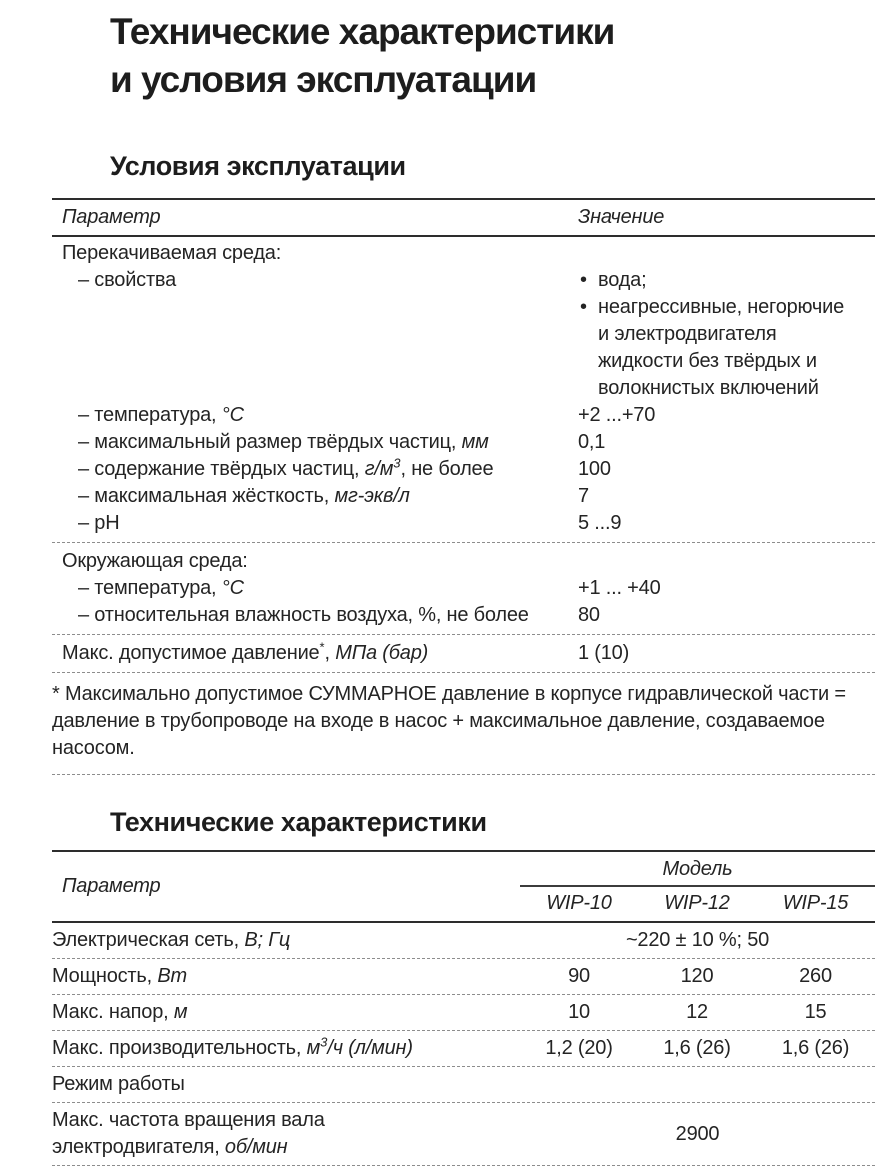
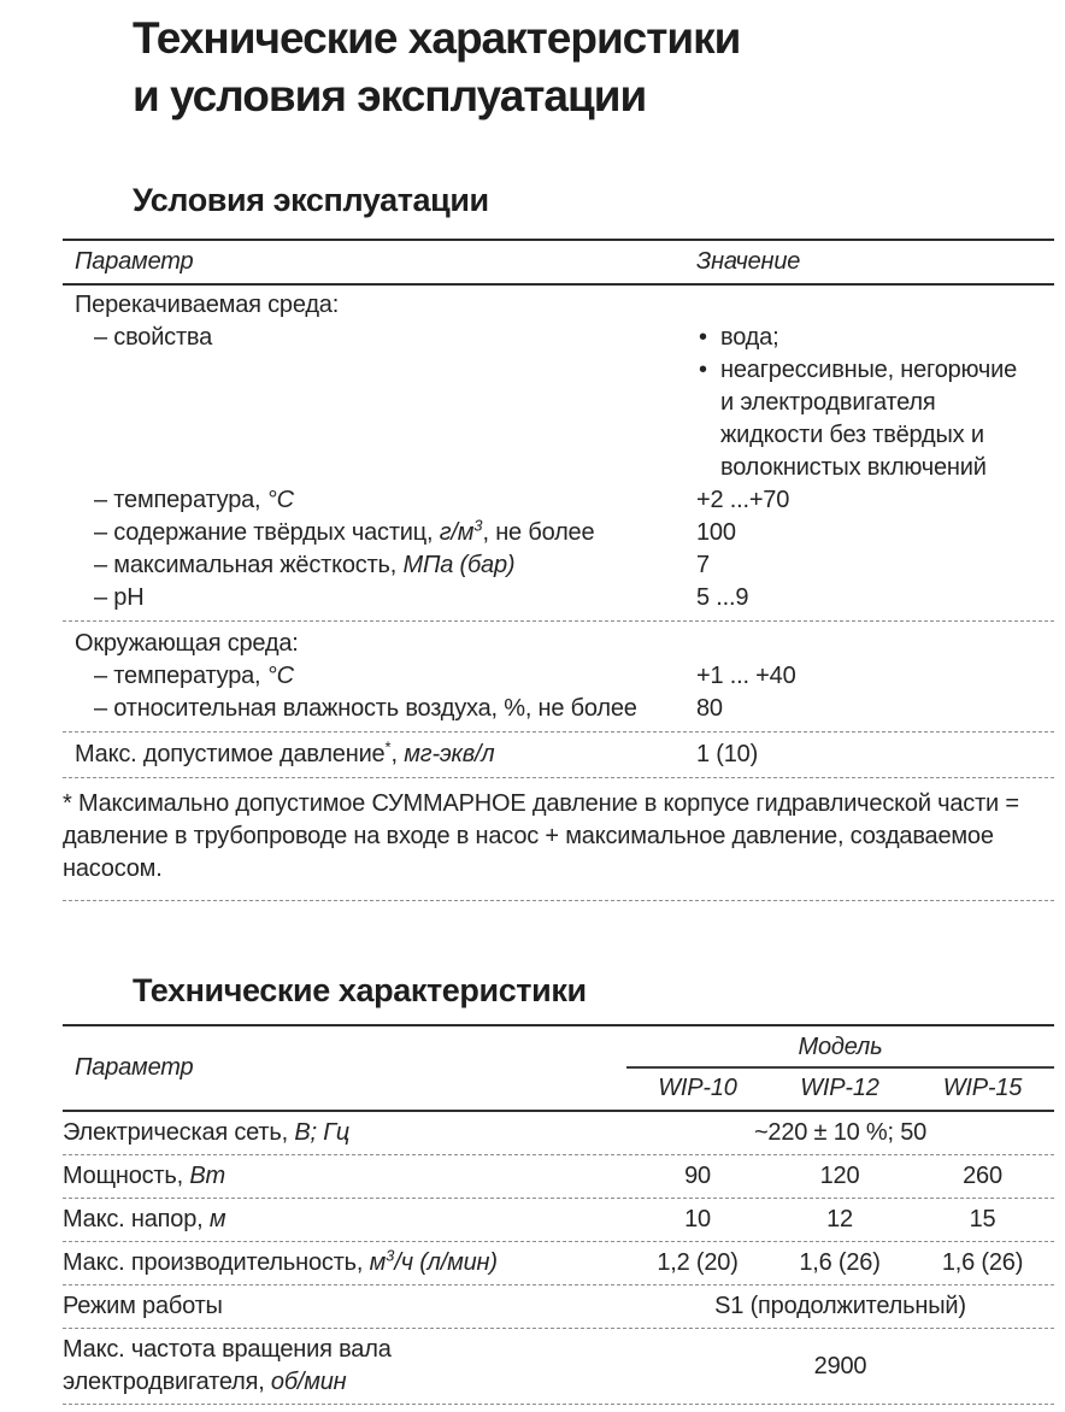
  Технические характеристики
  и условия эксплуатации
  Условия эксплуатации
  Параметр
  Значение
  Перекачиваемая среда:
  – свойства
  вода;
  неагрессивные, негорючие и электродвигателя жидкости без твёрдых и волокнистых включений
  – температура, °С
  +2 ...+70
- – максимальный размер твёрдых частиц, мм
- 0,1
  – содержание твёрдых частиц, г/м3, не более
  100
- – максимальная жёсткость, мг-экв/л
+ – максимальная жёсткость, МПа (бар)
  7
  – pH
  5 ...9
  Окружающая среда:
  – температура, °С
  +1 ... +40
  – относительная влажность воздуха, %, не более
  80
- Макс. допустимое давление*, МПа (бар)
+ Макс. допустимое давление*, мг-экв/л
  1 (10)
  * Максимально допустимое СУММАРНОЕ давление в корпусе гидравлической части = давление в трубопроводе на входе в насос + максимальное давление, создаваемое насосом.
  Технические характеристики
  Параметр
  Модель
  WIP-10
  WIP-12
  WIP-15
  Электрическая сеть, В; Гц
  ~220 ± 10 %; 50
  Мощность, Вт
  90
  120
  260
  Макс. напор, м
  10
  12
  15
  Макс. производительность, м3/ч (л/мин)
  1,2 (20)
  1,6 (26)
  1,6 (26)
  Режим работы
+ S1 (продолжительный)
  Макс. частота вращения вала электродвигателя, об/мин
  2900
